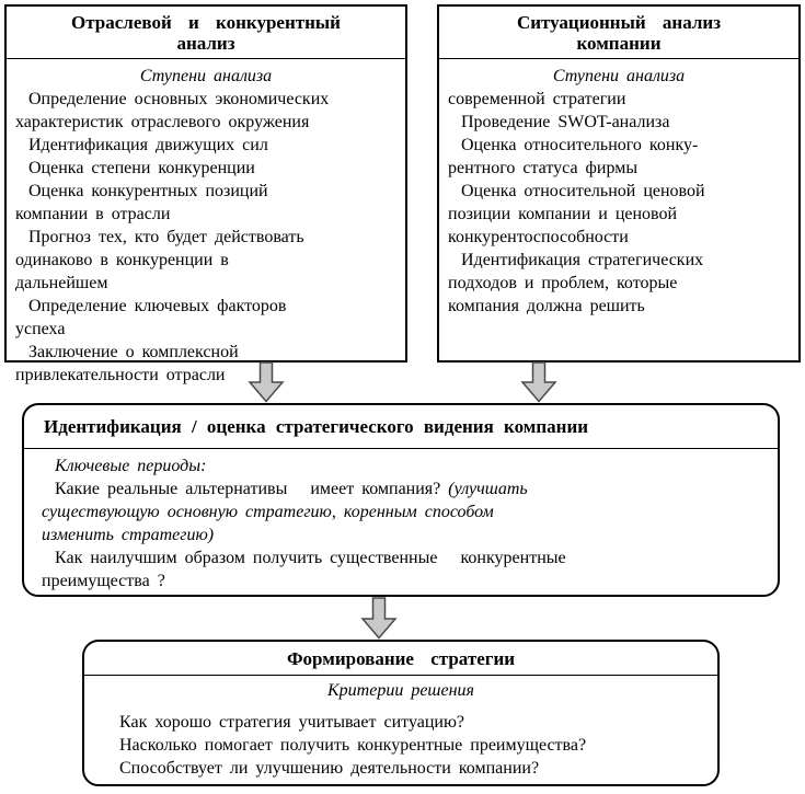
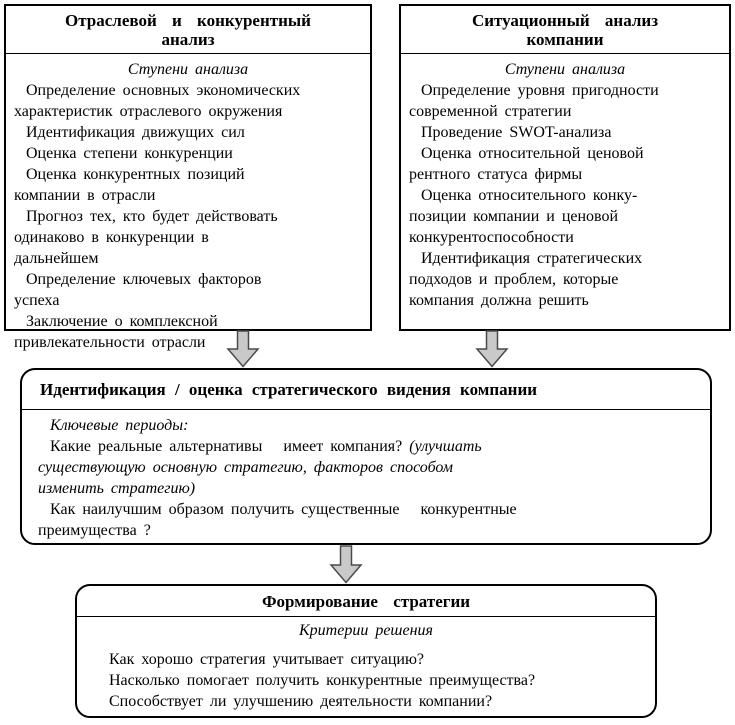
  Отраслевой и конкурентный
  анализ
  Ступени анализа
  Определение основных экономических
  характеристик отраслевого окружения
  Идентификация движущих сил
  Оценка степени конкуренции
  Оценка конкурентных позиций
  компании в отрасли
  Прогноз тех, кто будет действовать
  одинаково в конкуренции в
  дальнейшем
  Определение ключевых факторов
  успеха
  Заключение о комплексной
  привлекательности отрасли
  Ситуационный анализ
  компании
  Ступени анализа
+ Определение уровня пригодности
  современной стратегии
  Проведение SWOT-анализа
- Оценка относительного конку-
+ Оценка относительной ценовой
  рентного статуса фирмы
- Оценка относительной ценовой
+ Оценка относительного конку-
  позиции компании и ценовой
  конкурентоспособности
  Идентификация стратегических
  подходов и проблем, которые
  компания должна решить
  Идентификация / оценка стратегического видения компании
  Ключевые периоды:
  Какие реальные альтернативы имеет компания? (улучшать
- существующую основную стратегию, коренным способом
+ существующую основную стратегию, факторов способом
  изменить стратегию)
  Как наилучшим образом получить существенные конкурентные
  преимущества ?
  Формирование стратегии
  Критерии решения
  Как хорошо стратегия учитывает ситуацию?
  Насколько помогает получить конкурентные преимущества?
  Способствует ли улучшению деятельности компании?
